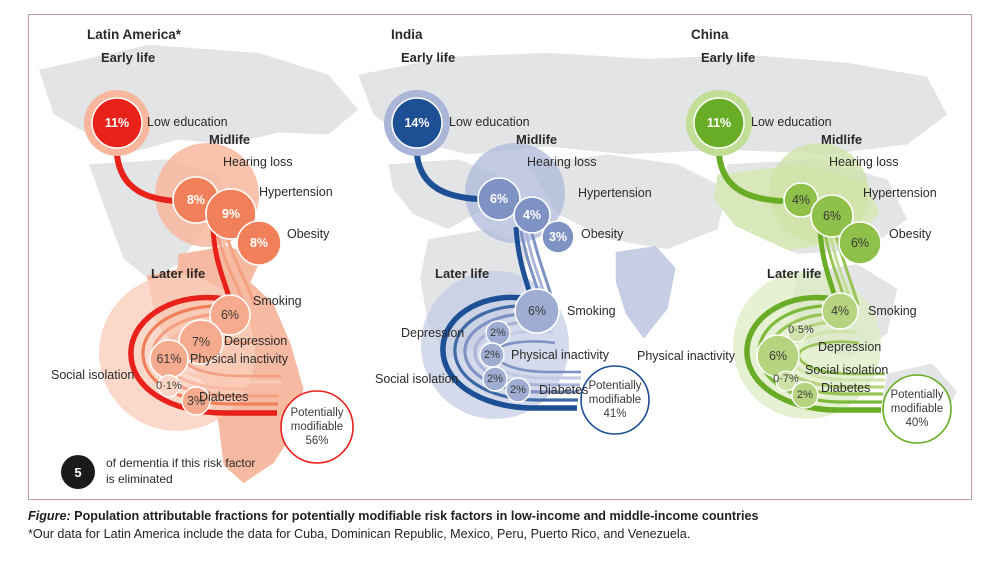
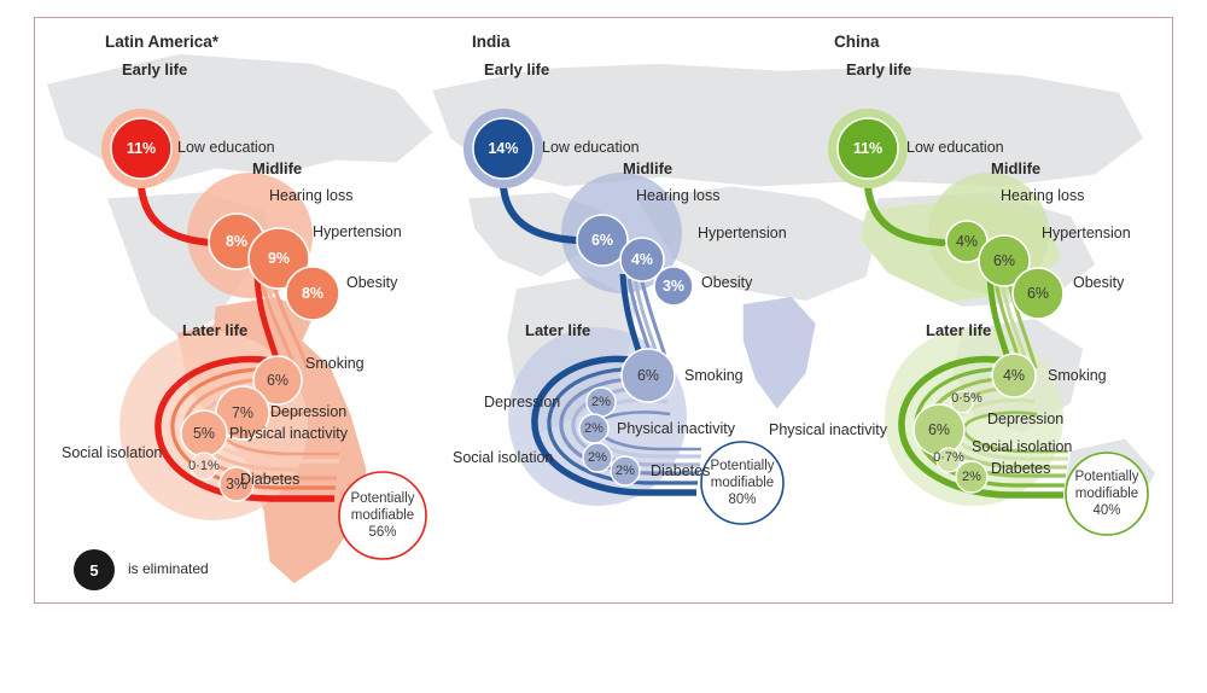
  Latin America*
  Early life
  Low education
  Midlife
  Hearing loss
  Hypertension
  Obesity
  Later life
  Smoking
  Depression
  Physical inactivity
  Social isolation
  Diabetes
  11%
  8%
  9%
  8%
  6%
  7%
- 61%
+ 5%
  0·1%
  3%
  Potentially
  modifiable
  56%
  India
  Early life
  Low education
  Midlife
  Hearing loss
  Hypertension
  Obesity
  Later life
  Smoking
  Depression
  Physical inactivity
  Social isolation
  Diabetes
  14%
  6%
  4%
  3%
  6%
  2%
  2%
  2%
  2%
  Potentially
  modifiable
- 41%
+ 80%
  China
  Early life
  Low education
  Midlife
  Hearing loss
  Hypertension
  Obesity
  Later life
  Smoking
  Depression
  Physical inactivity
  Social isolation
  Diabetes
  11%
  4%
  6%
  6%
  4%
  0·5%
  6%
  0·7%
  2%
  Potentially
  modifiable
  40%
  5
- of dementia if this risk factor
  is eliminated
- Figure: Population attributable fractions for potentially modifiable risk factors in low-income and middle-income countries
- *Our data for Latin America include the data for Cuba, Dominican Republic, Mexico, Peru, Puerto Rico, and Venezuela.
